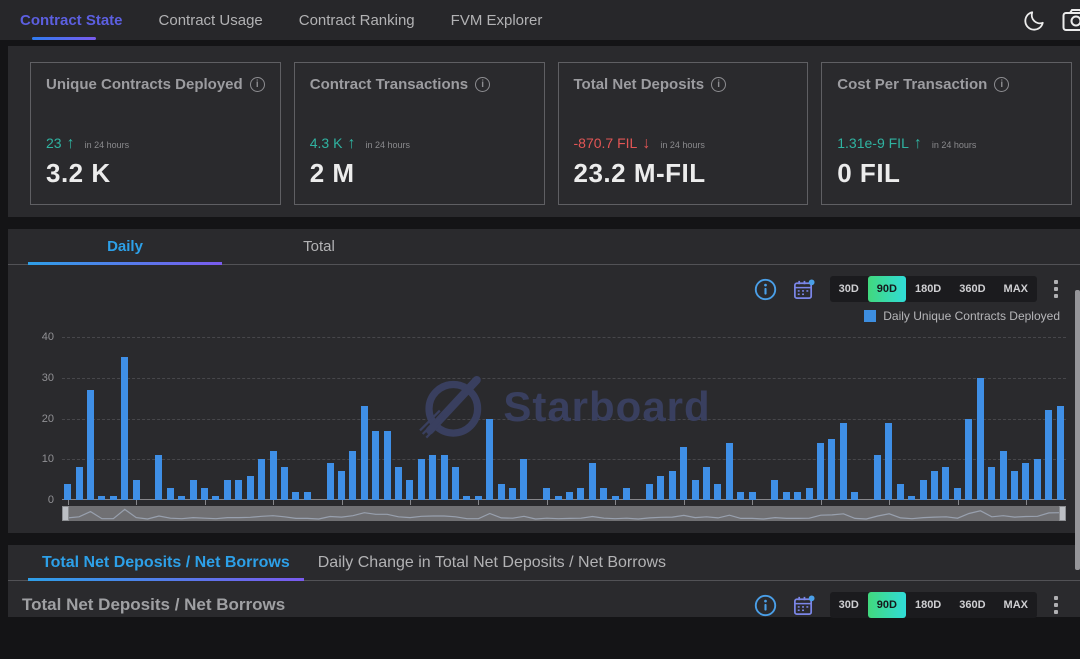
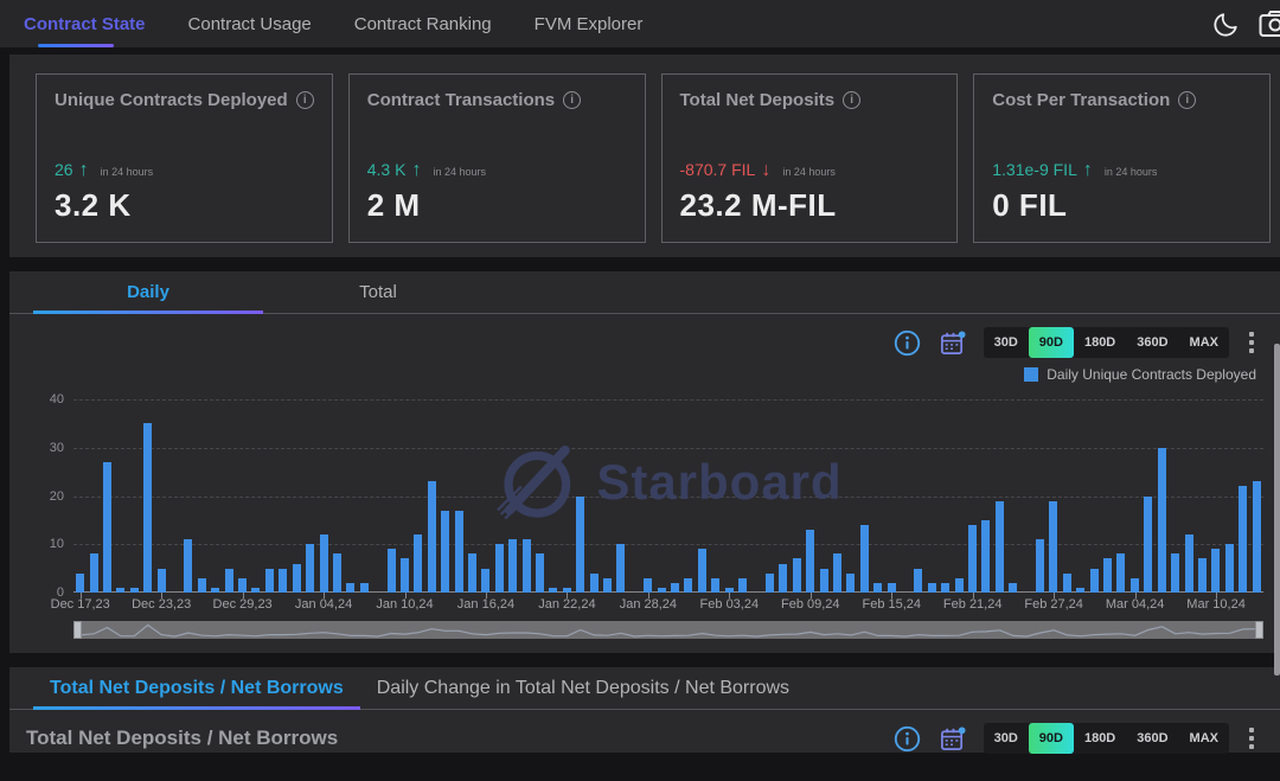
  Contract State
  Contract Usage
  Contract Ranking
  FVM Explorer
  Unique Contracts Deployed
  i
- 23
+ 26
  ↑
  in 24 hours
  3.2 K
  Contract Transactions
  i
  4.3 K
  ↑
  in 24 hours
  2 M
  Total Net Deposits
  i
  -870.7 FIL
  ↓
  in 24 hours
  23.2 M-FIL
  Cost Per Transaction
  i
  1.31e-9 FIL
  ↑
  in 24 hours
  0 FIL
  Daily
  Total
  30D
  90D
  180D
  360D
  MAX
  Daily Unique Contracts Deployed
  40
  30
  20
  10
  0
  Starboard
+ Dec 17,23
+ Dec 23,23
+ Dec 29,23
+ Jan 04,24
+ Jan 10,24
+ Jan 16,24
+ Jan 22,24
+ Jan 28,24
+ Feb 03,24
+ Feb 09,24
+ Feb 15,24
+ Feb 21,24
+ Feb 27,24
+ Mar 04,24
+ Mar 10,24
  Total Net Deposits / Net Borrows
  Daily Change in Total Net Deposits / Net Borrows
  Total Net Deposits / Net Borrows
  30D
  90D
  180D
  360D
  MAX
